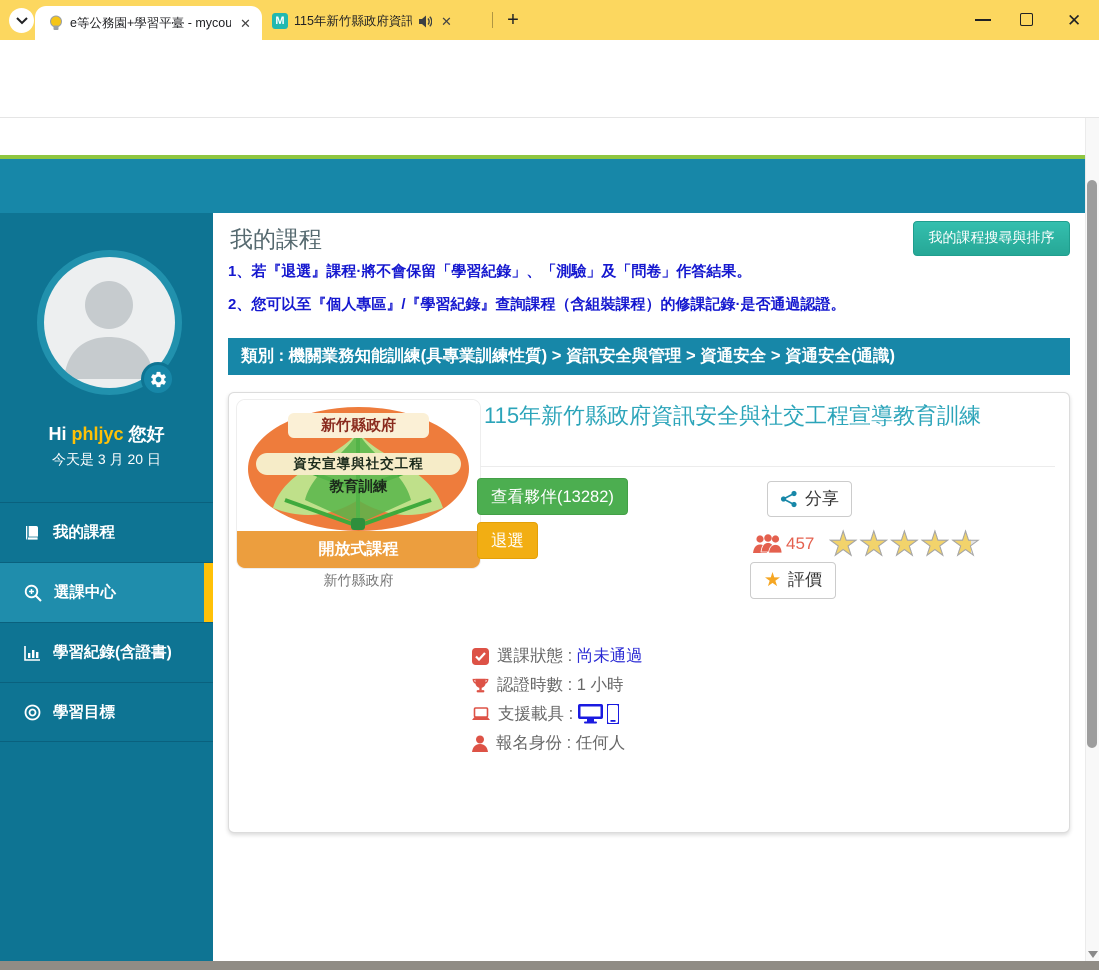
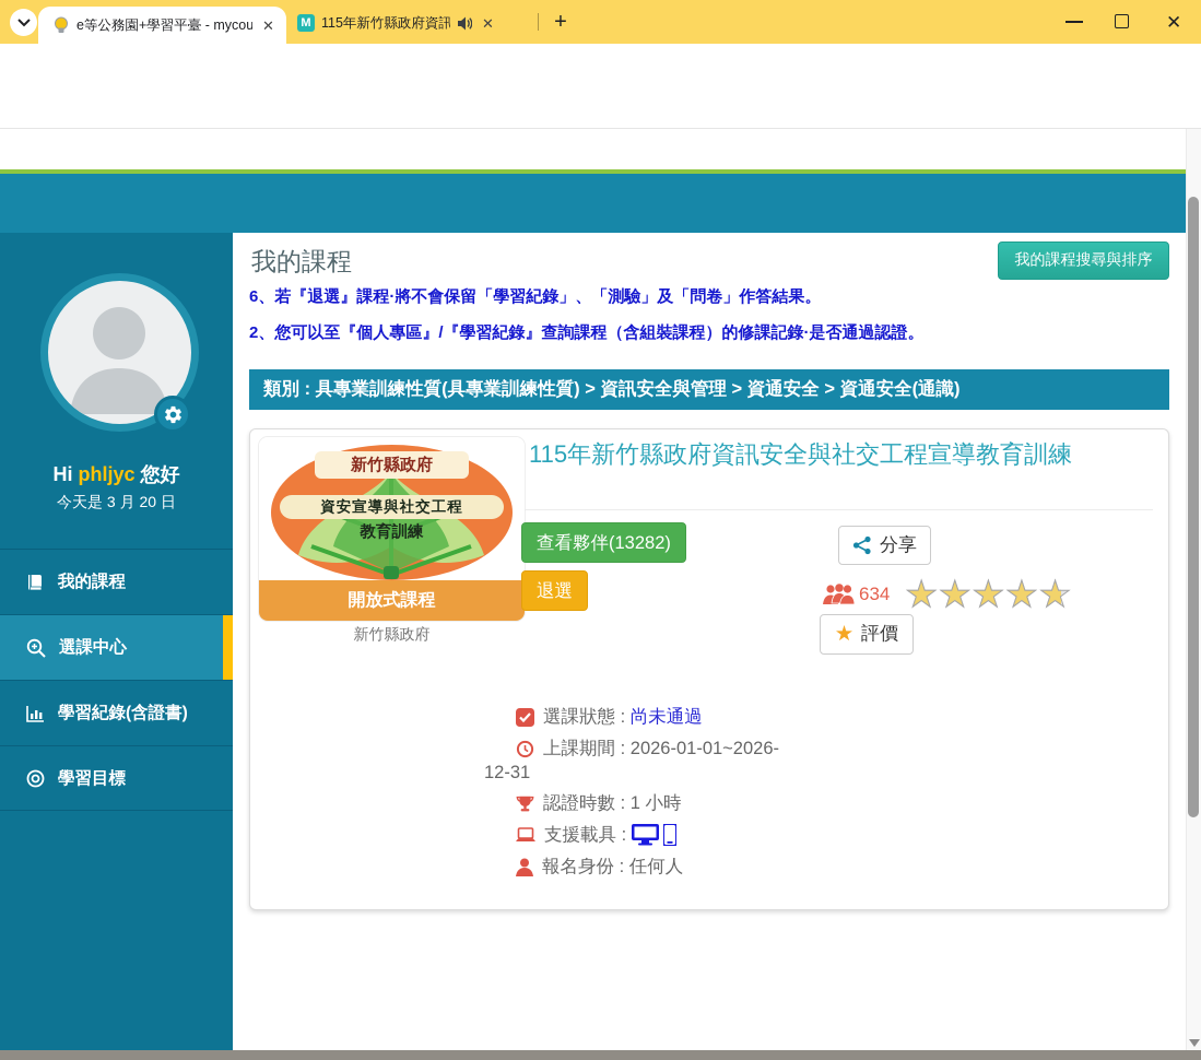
  e等公務園+學習平臺 - mycou
  ✕
  M
  115年新竹縣政府資訊
  ✕
  +
  ✕
  Hi phljyc 您好
  今天是 3 月 20 日
  我的課程
  選課中心
  學習紀錄(含證書)
  學習目標
  我的課程
  我的課程搜尋與排序
- 1、若『退選』課程·將不會保留「學習紀錄」、「測驗」及「問卷」作答結果。
+ 6、若『退選』課程·將不會保留「學習紀錄」、「測驗」及「問卷」作答結果。
  2、您可以至『個人專區』/『學習紀錄』查詢課程（含組裝課程）的修課記錄·是否通過認證。
- 類別 : 機關業務知能訓練(具專業訓練性質) > 資訊安全與管理 > 資通安全 > 資通安全(通識)
+ 類別 : 具專業訓練性質(具專業訓練性質) > 資訊安全與管理 > 資通安全 > 資通安全(通識)
  新竹縣政府
  資安宣導與社交工程
  教育訓練
  開放式課程
  新竹縣政府
  115年新竹縣政府資訊安全與社交工程宣導教育訓練
  查看夥伴(13282)
  退選
  分享
- 457
+ 634
  ★
  ★
  ★
  ★
  ★
  ★
  評價
  選課狀態 : 尚未通過
+ 上課期間 : 2026-01-01~2026-
+ 12-31
  認證時數 : 1 小時
  支援載具 :
  報名身份 : 任何人
